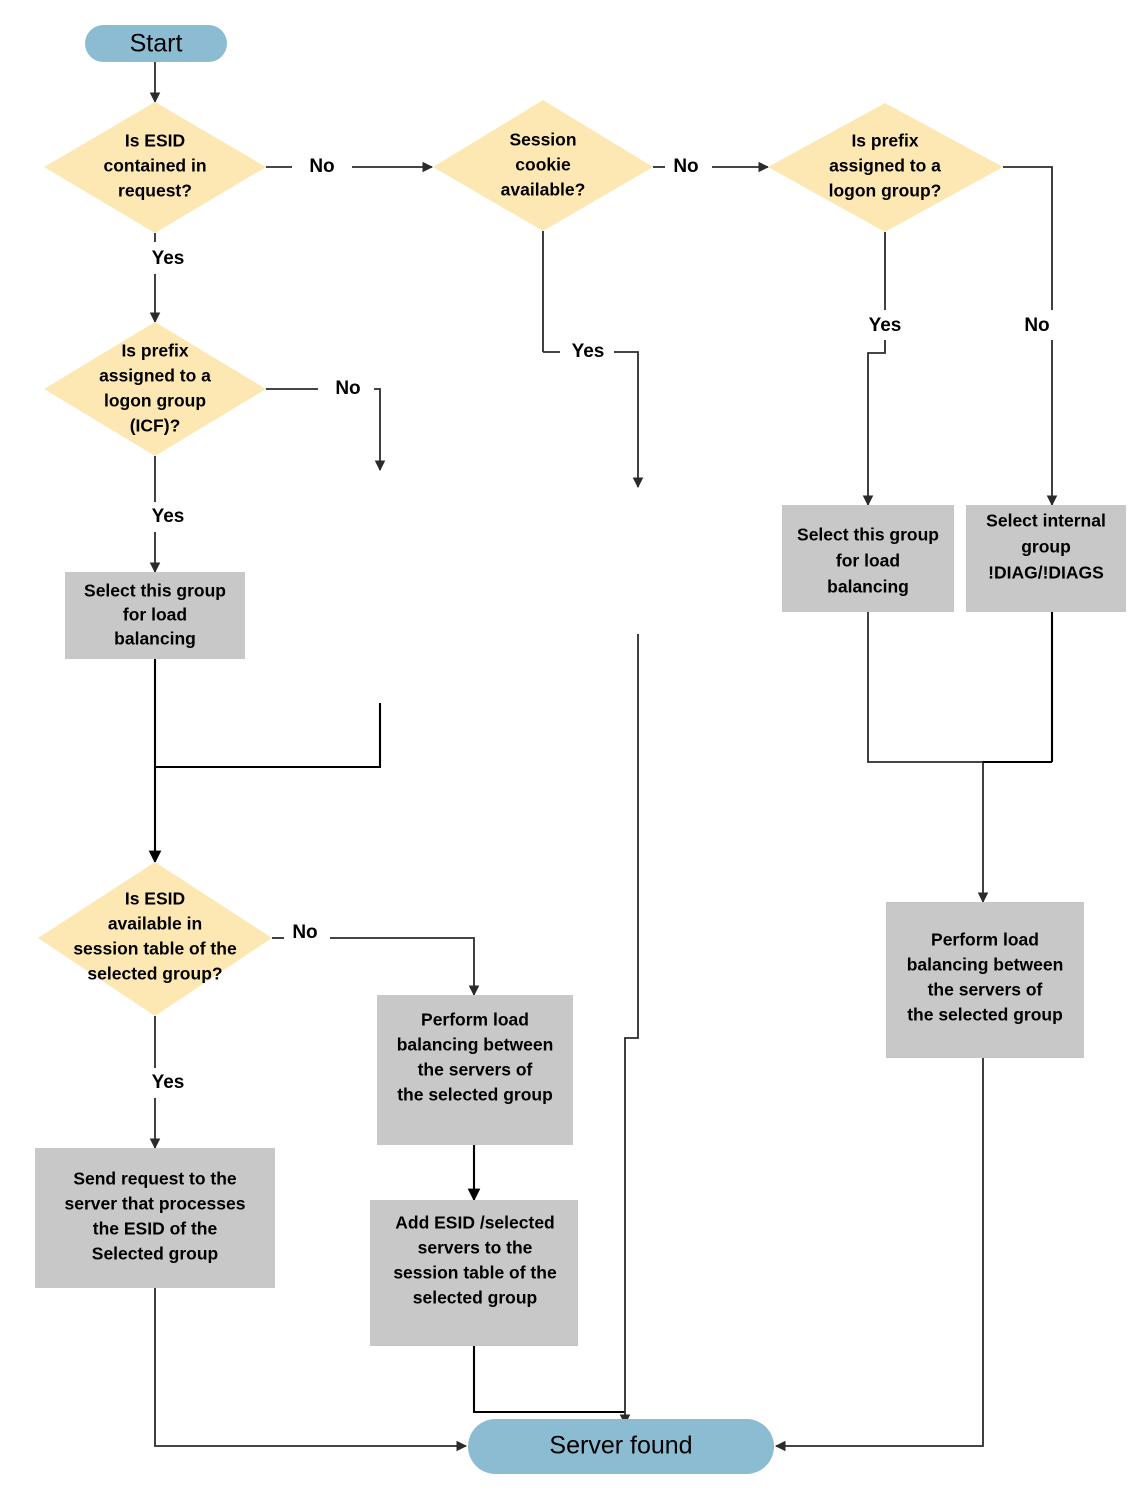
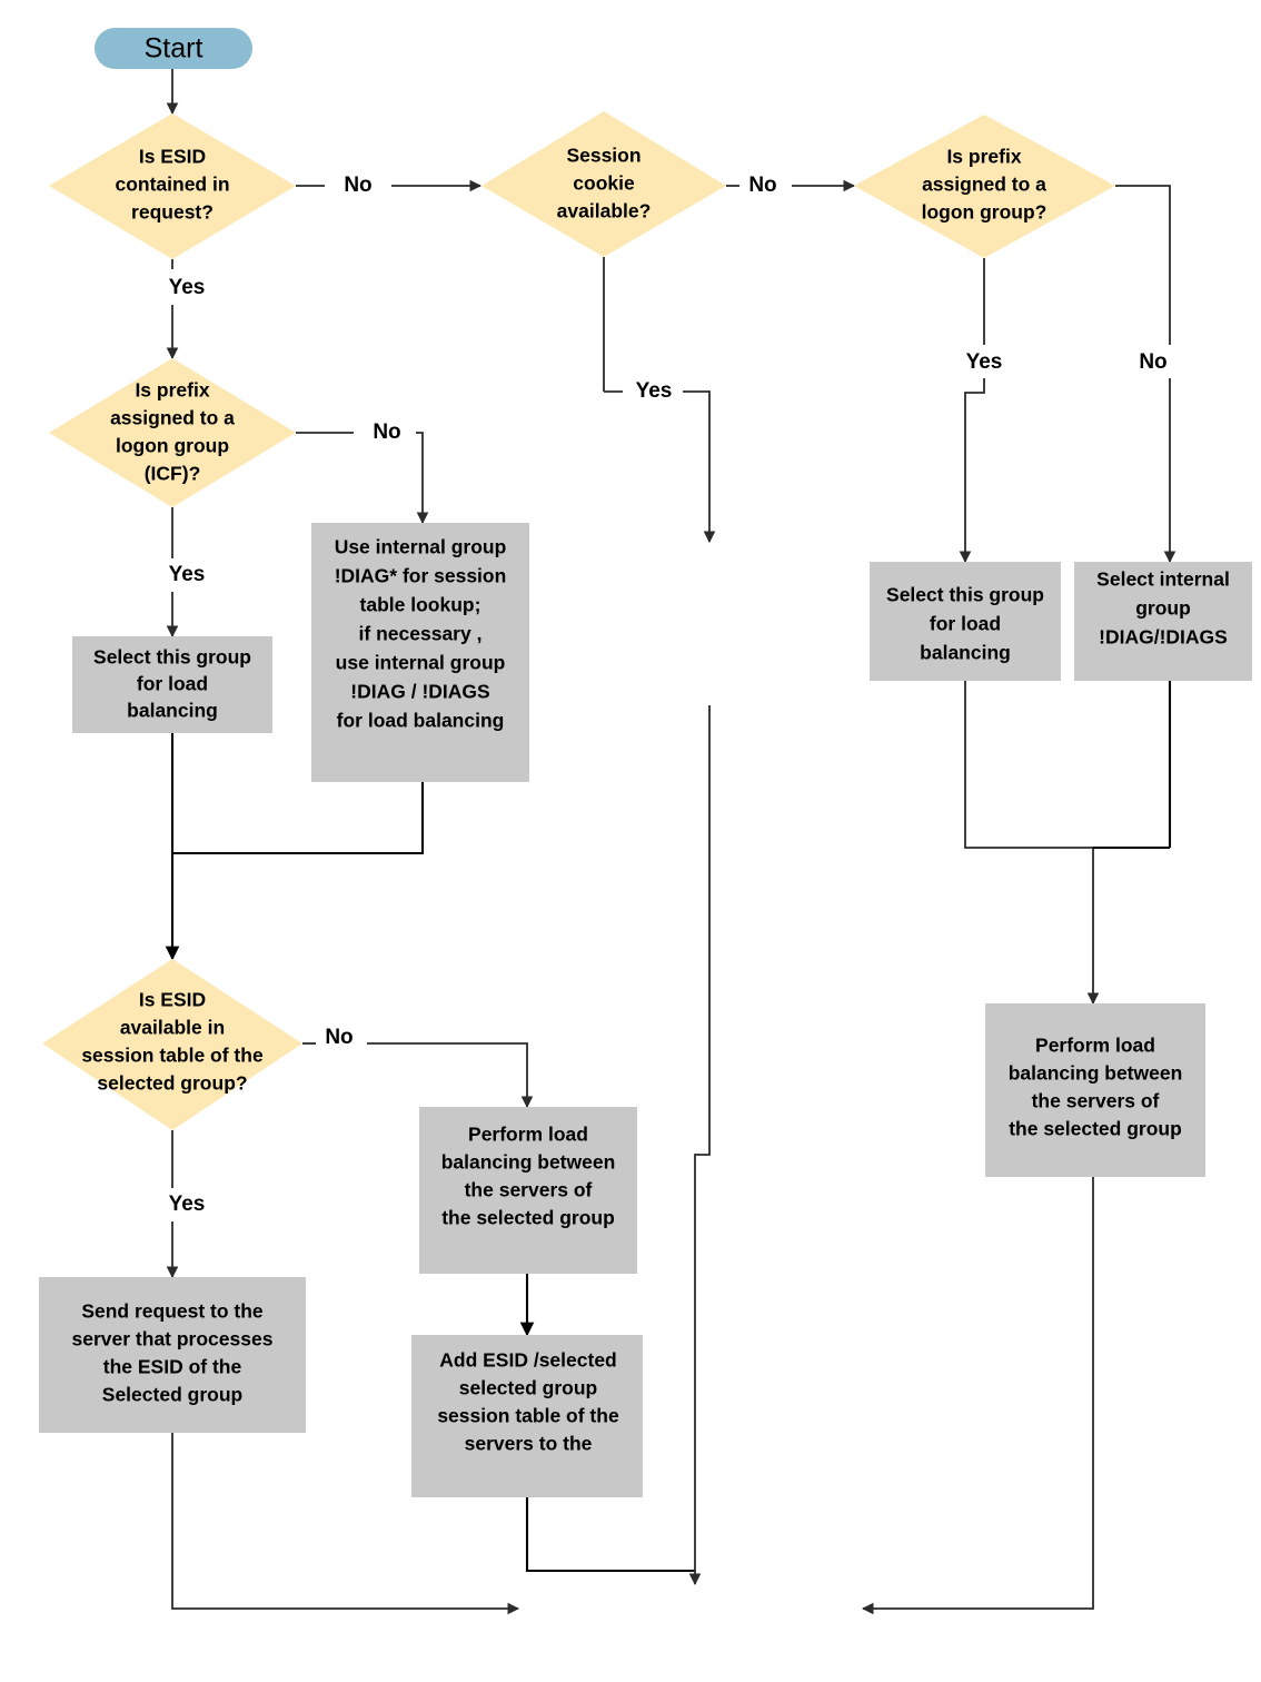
  Start
  Is ESID
  contained in
  request?
  Session
  cookie
  available?
  Is prefix
  assigned to a
  logon group?
  Is prefix
  assigned to a
  logon group
  (ICF)?
  Is ESID
  available in
  session table of the
  selected group?
  Select this group
  for load
  balancing
+ Use internal group
+ !DIAG* for session
+ table lookup;
+ if necessary ,
+ use internal group
+ !DIAG / !DIAGS
+ for load balancing
  Select this group
  for load
  balancing
  Select internal
  group
  !DIAG/!DIAGS
  Send request to the
  server that processes
  the ESID of the
  Selected group
  Perform load
  balancing between
  the servers of
  the selected group
  Add ESID /selected
- servers to the
+ selected group
  session table of the
- selected group
+ servers to the
  Perform load
  balancing between
  the servers of
  the selected group
- Server found
  No
  Yes
  No
  Yes
  Yes
  No
  No
  Yes
  No
  Yes
